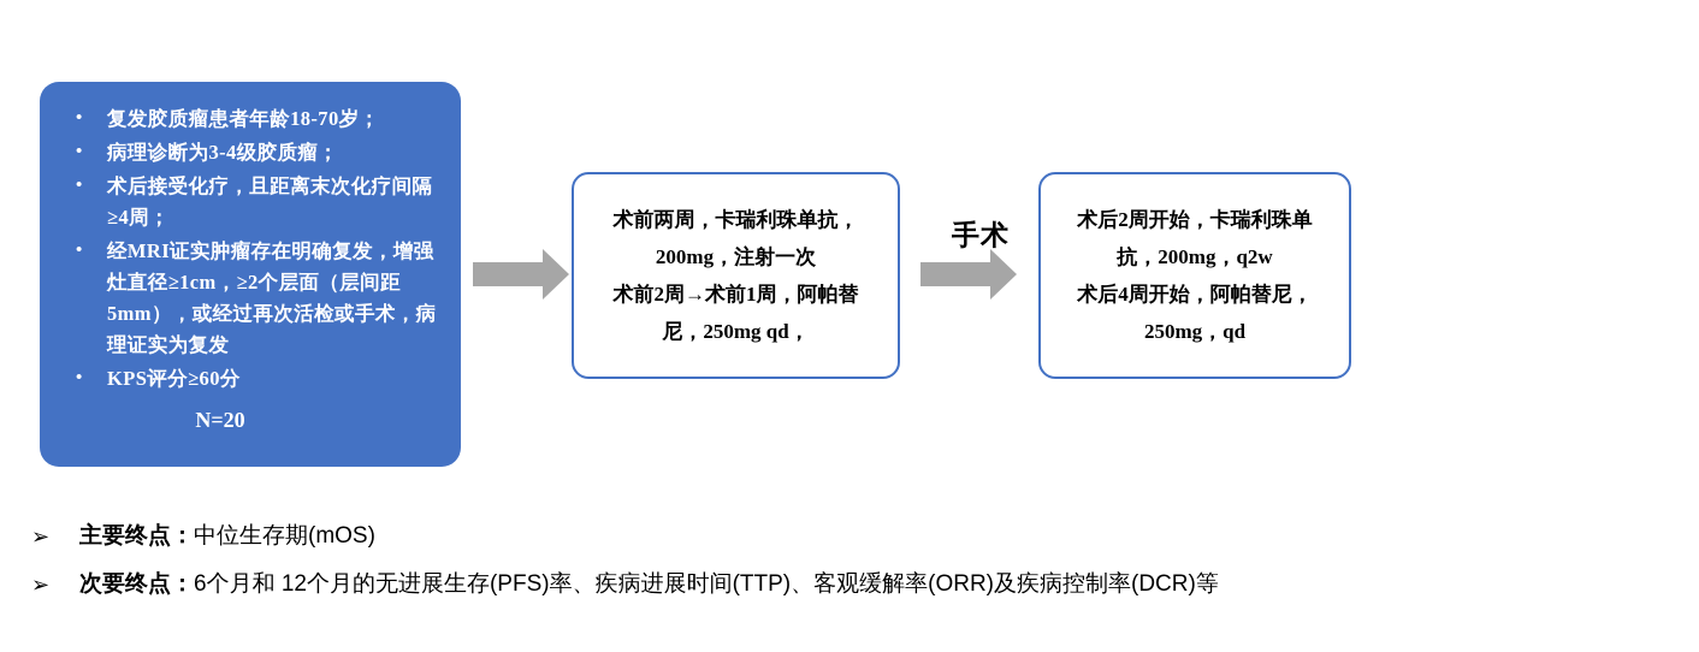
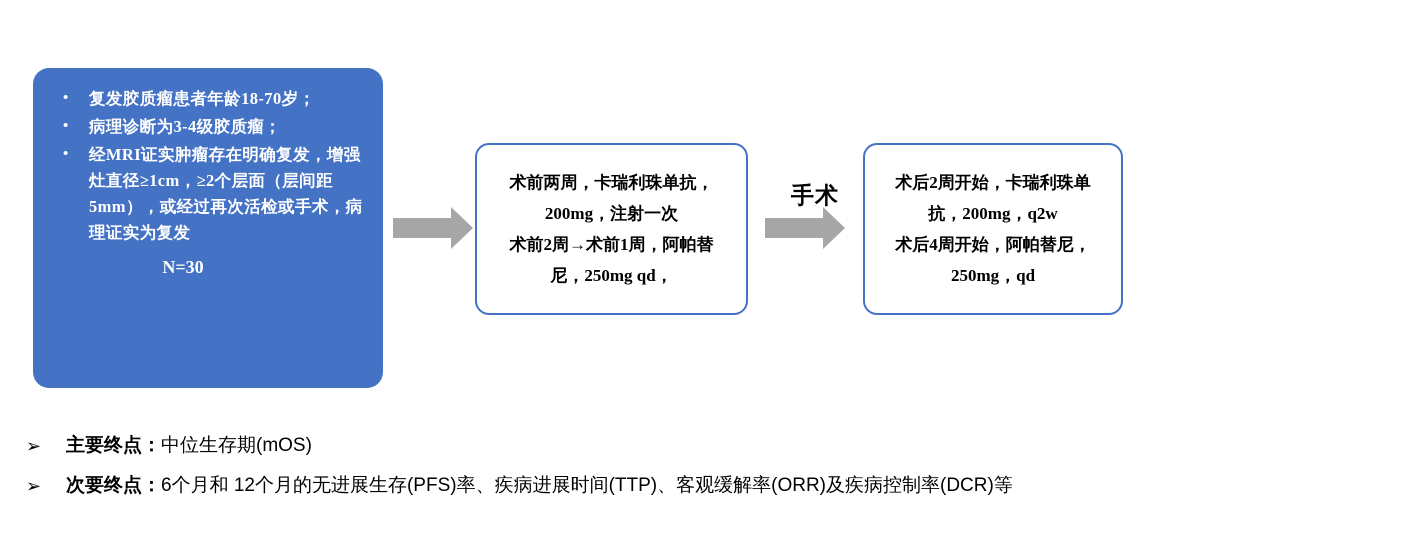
  复发胶质瘤患者年龄18-70岁；
  病理诊断为3-4级胶质瘤；
- 术后接受化疗，且距离末次化疗间隔≥4周；
  经MRI证实肿瘤存在明确复发，增强灶直径≥1cm，≥2个层面（层间距5mm），或经过再次活检或手术，病理证实为复发
- KPS评分≥60分
- N=20
+ N=30
  术前两周，卡瑞利珠单抗，
  200mg，注射一次
  术前2周→术前1周，阿帕替
  尼，250mg qd，
  手术
  术后2周开始，卡瑞利珠单
  抗，200mg，q2w
  术后4周开始，阿帕替尼，
  250mg，qd
  ➢
  主要终点：
  中位生存期(mOS)
  ➢
  次要终点：
  6个月和 12个月的无进展生存(PFS)率、疾病进展时间(TTP)、客观缓解率(ORR)及疾病控制率(DCR)等
